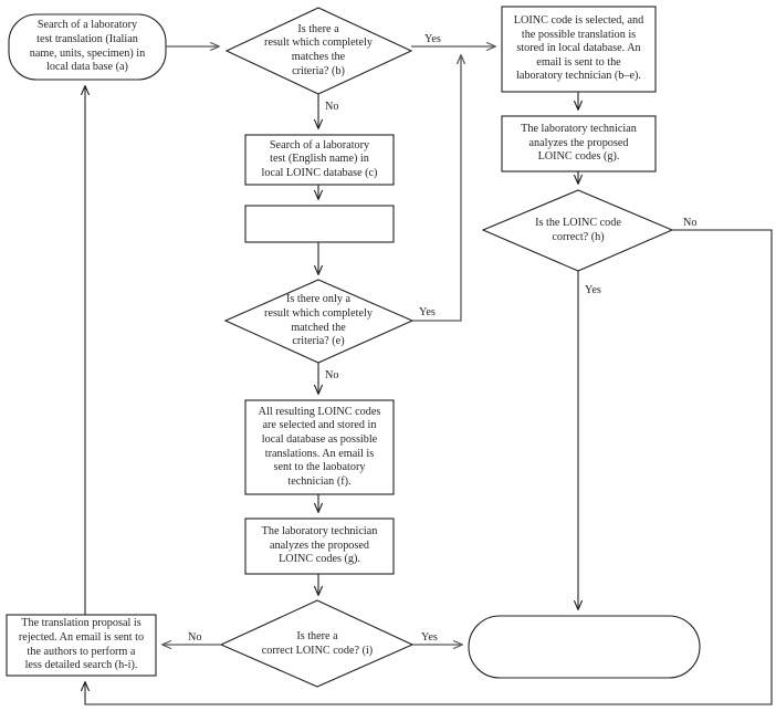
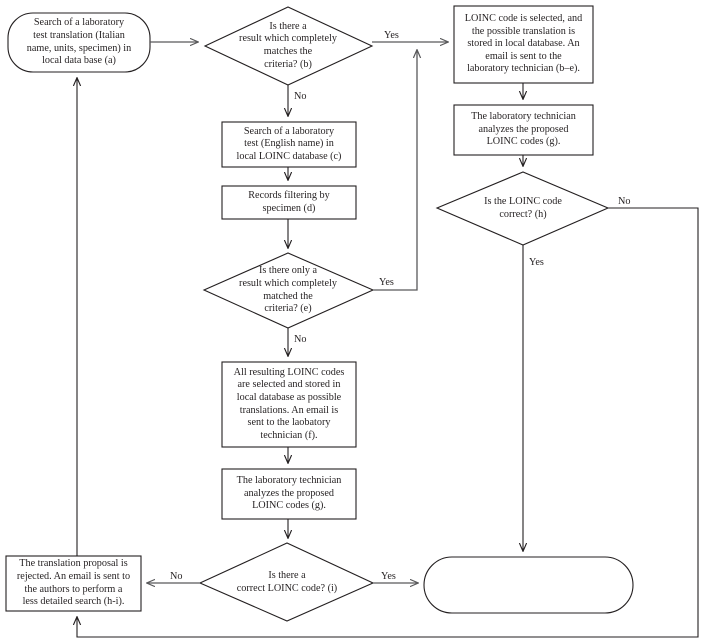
  Search of a laboratory
  test translation (Italian
  name, units, specimen) in
  local data base (a)
  Is there a
  result which completely
  matches the
  criteria? (b)
  LOINC code is selected, and
  the possible translation is
  stored in local database. An
  email is sent to the
  laboratory technician (b–e).
  The laboratory technician
  analyzes the proposed
  LOINC codes (g).
  Is the LOINC code
  correct? (h)
  Search of a laboratory
  test (English name) in
  local LOINC database (c)
+ Records filtering by
+ specimen (d)
  Is there only a
  result which completely
  matched the
  criteria? (e)
  All resulting LOINC codes
  are selected and stored in
  local database as possible
  translations. An email is
  sent to the laobatory
  technician (f).
  The laboratory technician
  analyzes the proposed
  LOINC codes (g).
  Is there a
  correct LOINC code? (i)
  The translation proposal is
  rejected. An email is sent to
  the authors to perform a
  less detailed search (h-i).
  Yes
  No
  Yes
  No
  No
  Yes
  No
  Yes
